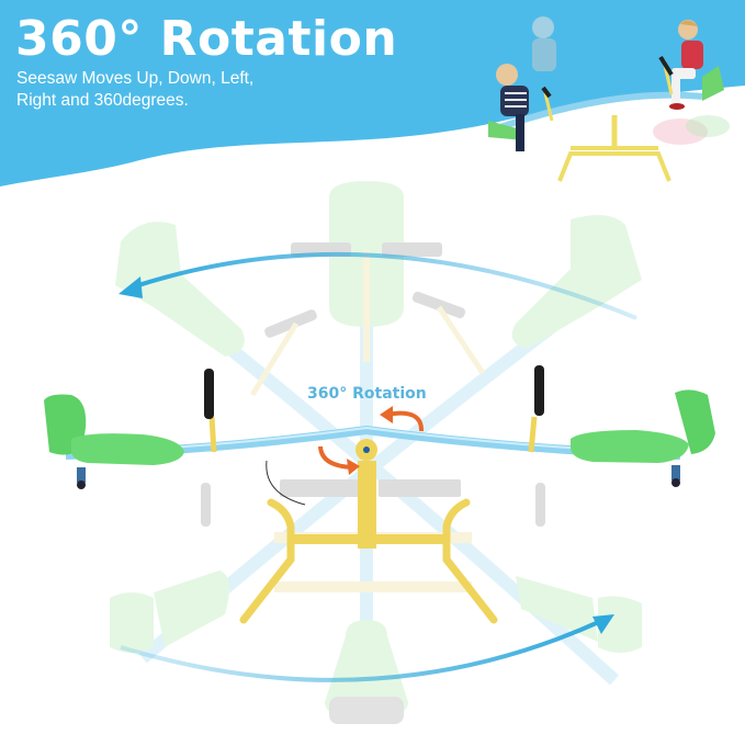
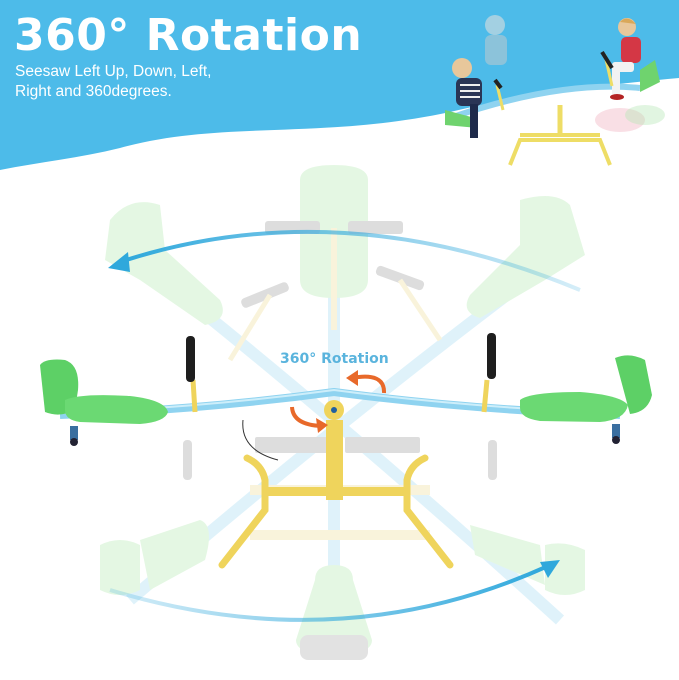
  360° Rotation
- Seesaw Moves Up, Down, Left,
+ Seesaw Left Up, Down, Left,
  Right and 360degrees.
  360° Rotation
